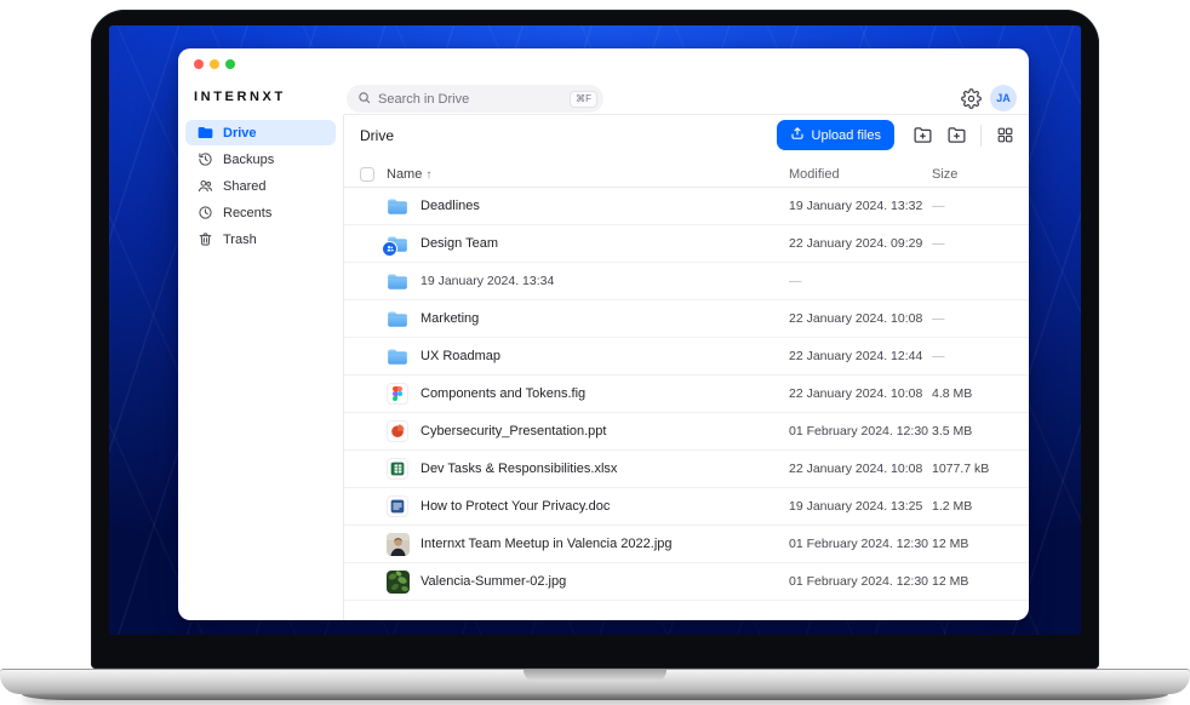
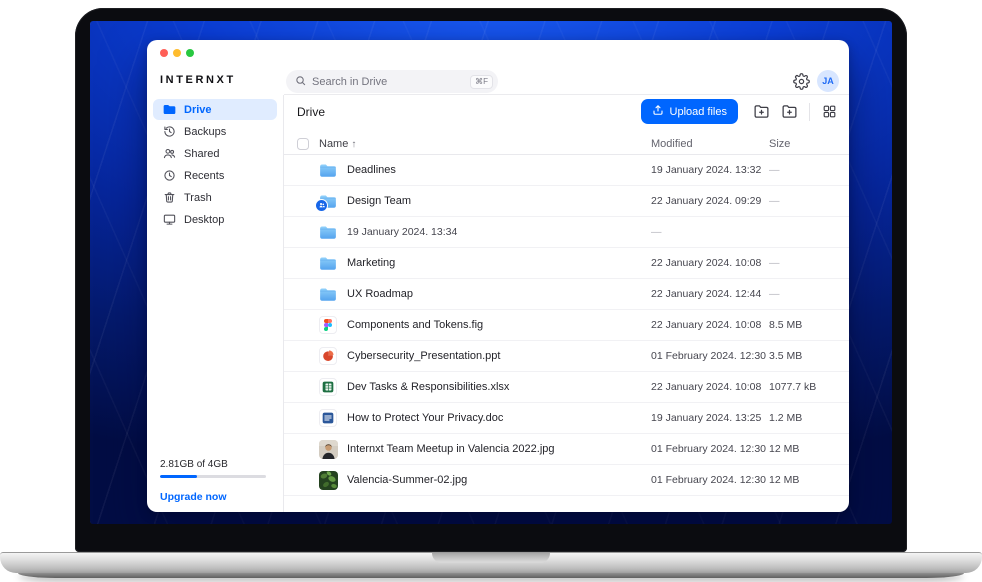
  INTERNXT
  Drive
  Backups
  Shared
  Recents
  Trash
+ Desktop
+ 2.81GB of 4GB
+ Upgrade now
  Search in Drive
  ⌘F
  JA
  Drive
  Upload files
  Name ↑
  Modified
  Size
  Deadlines
  19 January 2024. 13:32
  —
  Design Team
  22 January 2024. 09:29
  —
  19 January 2024. 13:34
  —
  Marketing
  22 January 2024. 10:08
  —
  UX Roadmap
  22 January 2024. 12:44
  —
  Components and Tokens.fig
  22 January 2024. 10:08
- 4.8 MB
+ 8.5 MB
  Cybersecurity_Presentation.ppt
  01 February 2024. 12:30
  3.5 MB
  Dev Tasks & Responsibilities.xlsx
  22 January 2024. 10:08
  1077.7 kB
  How to Protect Your Privacy.doc
  19 January 2024. 13:25
  1.2 MB
  Internxt Team Meetup in Valencia 2022.jpg
  01 February 2024. 12:30
  12 MB
  Valencia-Summer-02.jpg
  01 February 2024. 12:30
  12 MB
